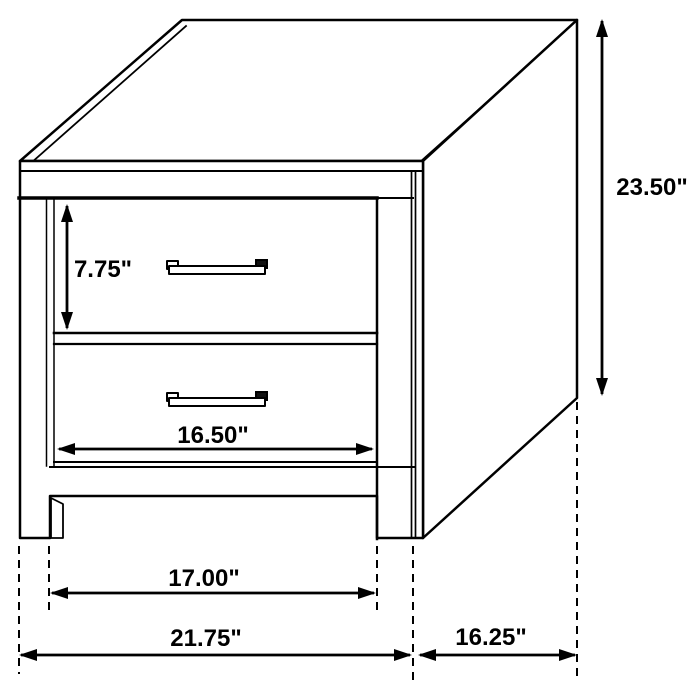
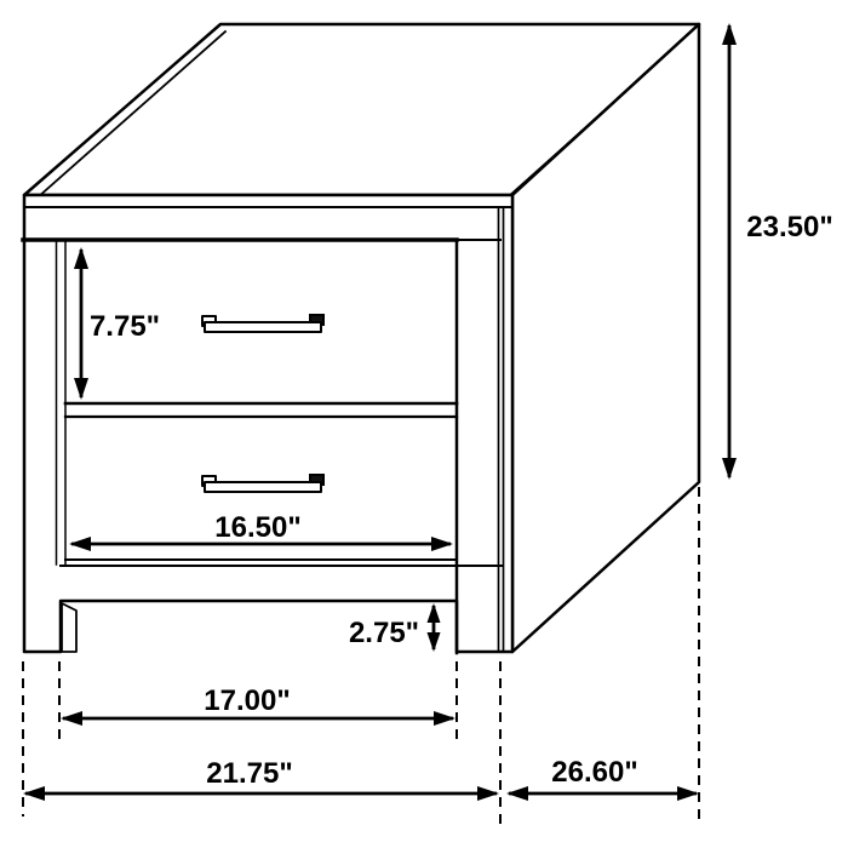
  23.50"
  7.75"
  16.50"
+ 2.75"
  17.00"
  21.75"
- 16.25"
+ 26.60"
